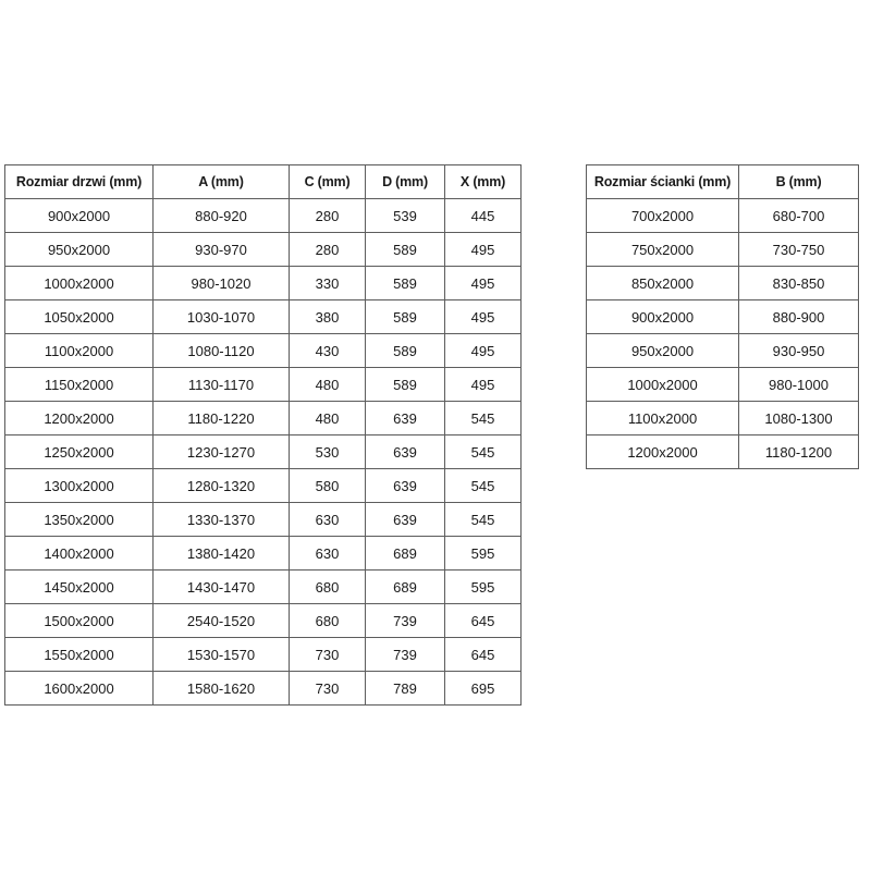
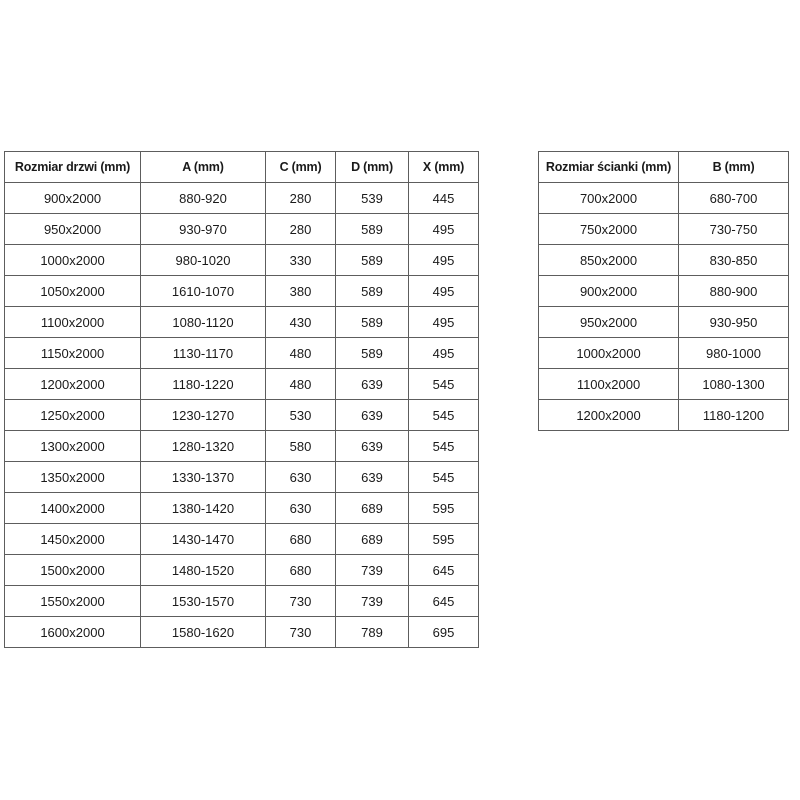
  Rozmiar drzwi (mm)	A (mm)	C (mm)	D (mm)	X (mm)
  900x2000	880-920	280	539	445
  950x2000	930-970	280	589	495
  1000x2000	980-1020	330	589	495
- 1050x2000	1030-1070	380	589	495
+ 1050x2000	1610-1070	380	589	495
  1100x2000	1080-1120	430	589	495
  1150x2000	1130-1170	480	589	495
  1200x2000	1180-1220	480	639	545
  1250x2000	1230-1270	530	639	545
  1300x2000	1280-1320	580	639	545
  1350x2000	1330-1370	630	639	545
  1400x2000	1380-1420	630	689	595
  1450x2000	1430-1470	680	689	595
- 1500x2000	2540-1520	680	739	645
+ 1500x2000	1480-1520	680	739	645
  1550x2000	1530-1570	730	739	645
  1600x2000	1580-1620	730	789	695
  Rozmiar ścianki (mm)	B (mm)
  700x2000	680-700
  750x2000	730-750
  850x2000	830-850
  900x2000	880-900
  950x2000	930-950
  1000x2000	980-1000
  1100x2000	1080-1300
  1200x2000	1180-1200
